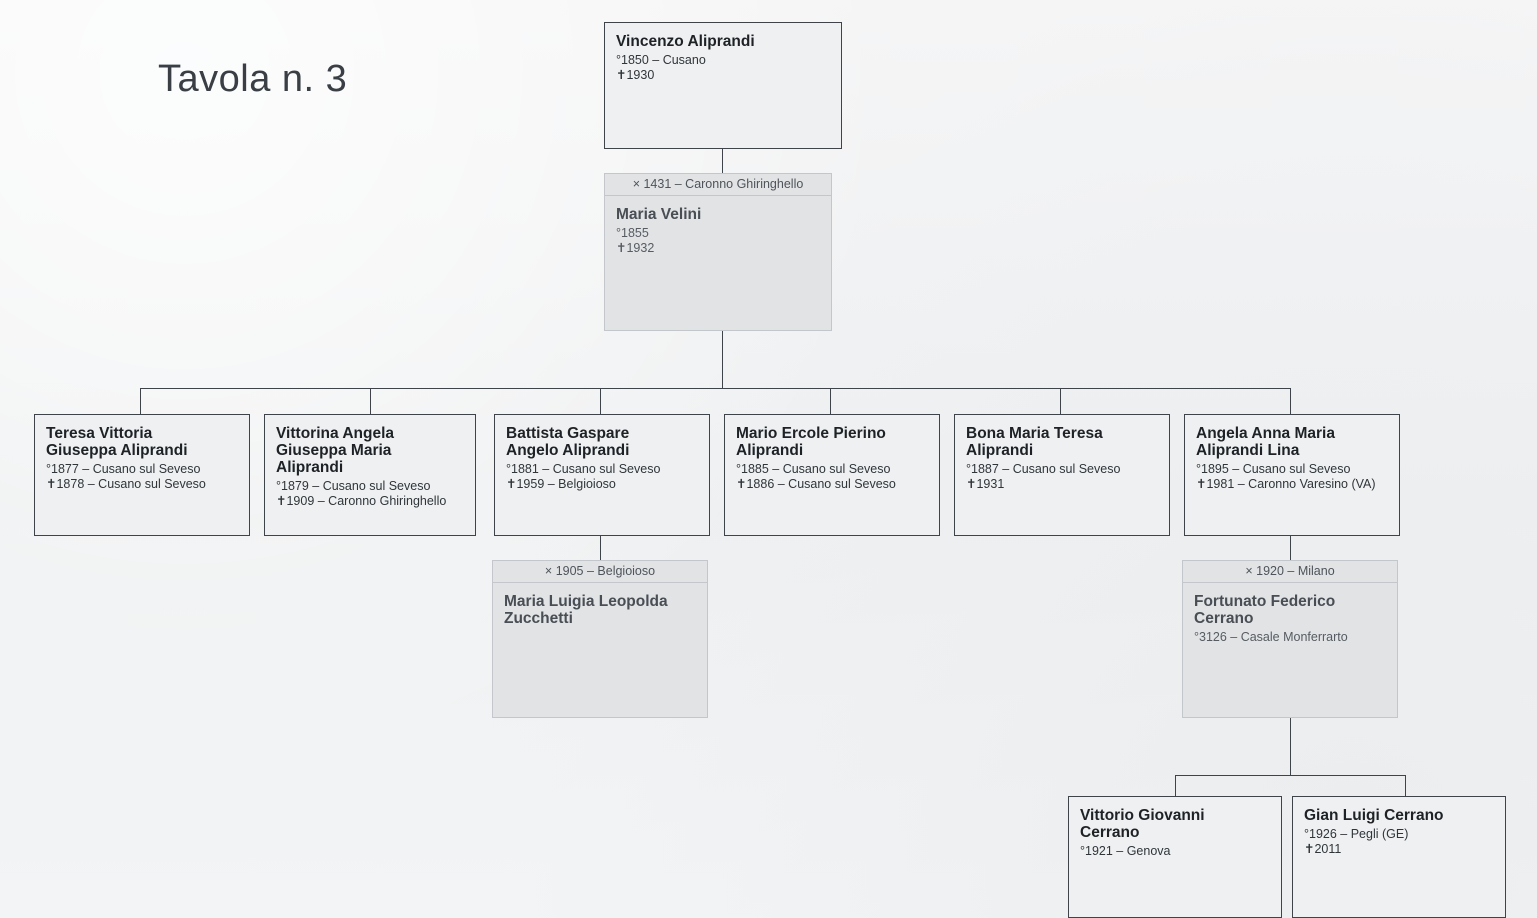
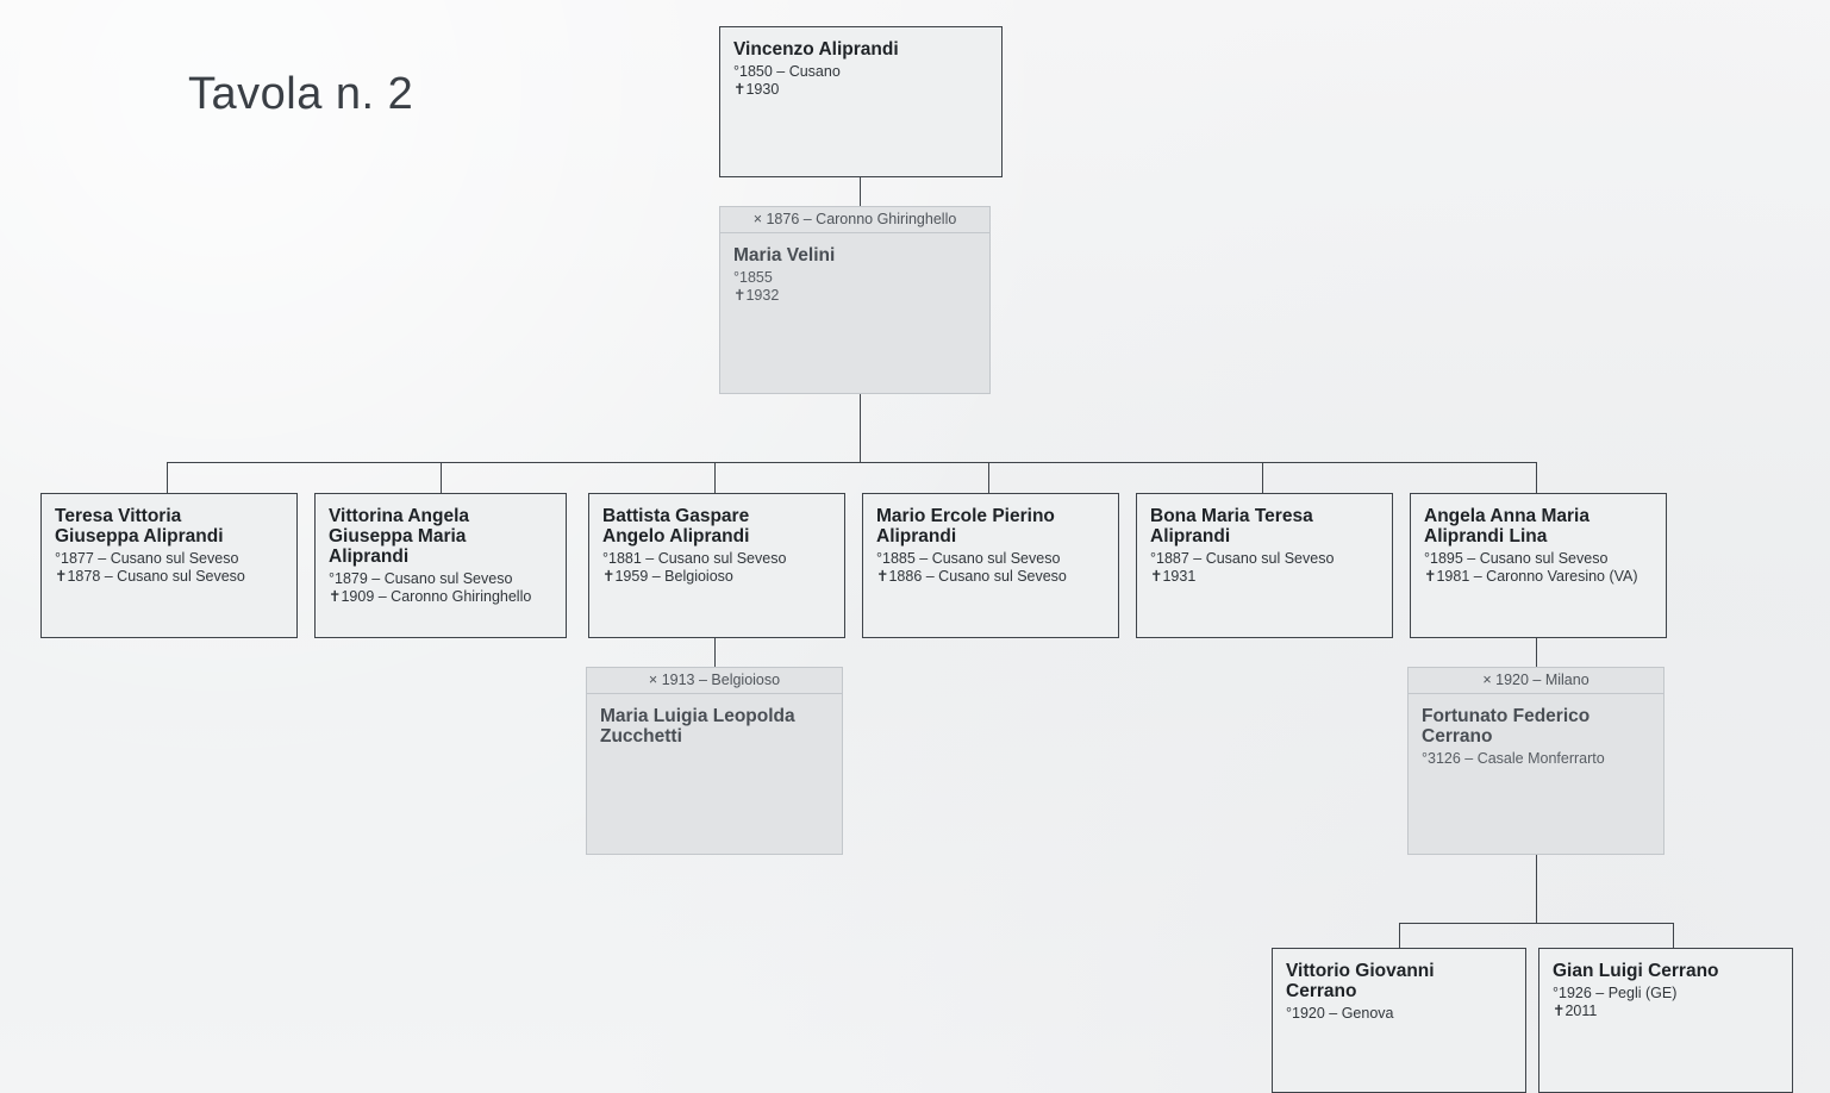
- Tavola n. 3
+ Tavola n. 2
  Vincenzo Aliprandi
  °1850 – Cusano
  ✝1930
- × 1431 – Caronno Ghiringhello
+ × 1876 – Caronno Ghiringhello
  Maria Velini
  °1855
  ✝1932
  Teresa Vittoria
  Giuseppa Aliprandi
  °1877 – Cusano sul Seveso
  ✝1878 – Cusano sul Seveso
  Vittorina Angela
  Giuseppa Maria
  Aliprandi
  °1879 – Cusano sul Seveso
  ✝1909 – Caronno Ghiringhello
  Battista Gaspare
  Angelo Aliprandi
  °1881 – Cusano sul Seveso
  ✝1959 – Belgioioso
  Mario Ercole Pierino
  Aliprandi
  °1885 – Cusano sul Seveso
  ✝1886 – Cusano sul Seveso
  Bona Maria Teresa
  Aliprandi
  °1887 – Cusano sul Seveso
  ✝1931
  Angela Anna Maria
  Aliprandi Lina
  °1895 – Cusano sul Seveso
  ✝1981 – Caronno Varesino (VA)
- × 1905 – Belgioioso
+ × 1913 – Belgioioso
  Maria Luigia Leopolda
  Zucchetti
  × 1920 – Milano
  Fortunato Federico
  Cerrano
  °3126 – Casale Monferrarto
  Vittorio Giovanni
  Cerrano
- °1921 – Genova
+ °1920 – Genova
  Gian Luigi Cerrano
  °1926 – Pegli (GE)
  ✝2011
